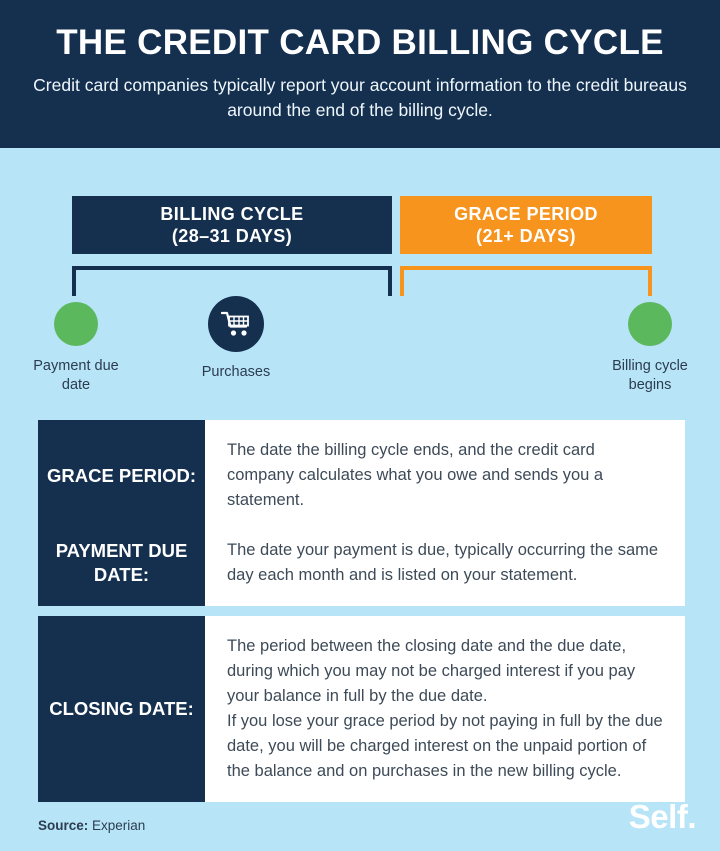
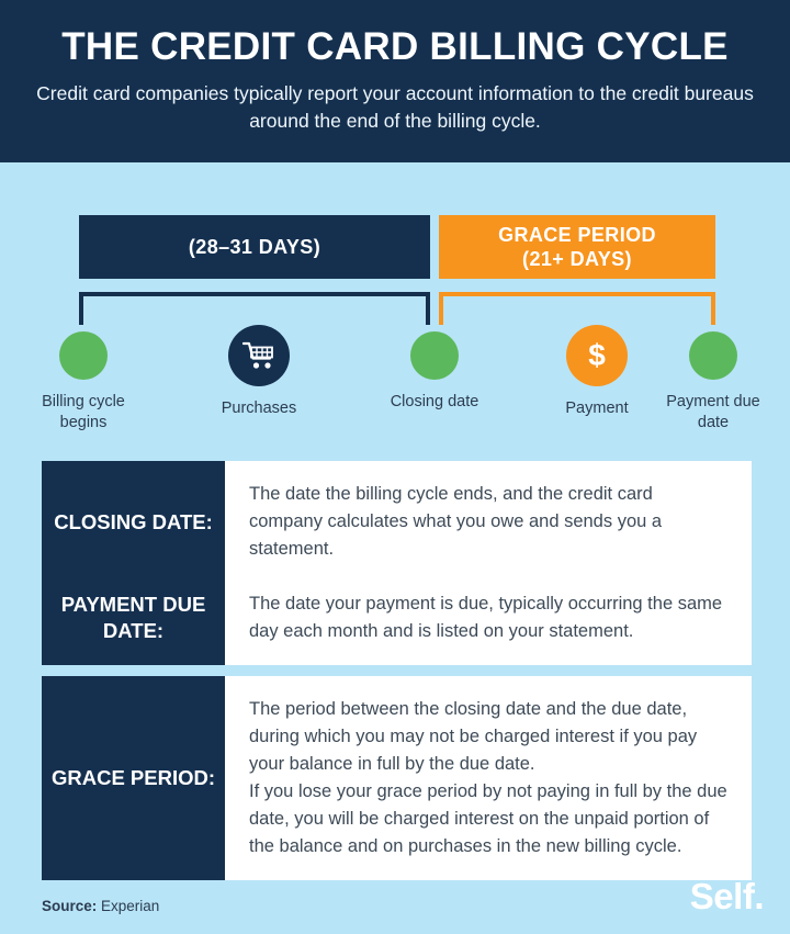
  THE CREDIT CARD BILLING CYCLE
  Credit card companies typically report your account information to the credit bureaus around the end of the billing cycle.
- BILLING CYCLE
  (28–31 DAYS)
  GRACE PERIOD
  (21+ DAYS)
- Payment due date
+ Billing cycle begins
  Purchases
+ Closing date
+ $
+ Payment
- Billing cycle begins
+ Payment due date
- GRACE PERIOD:
+ CLOSING DATE:
  The date the billing cycle ends, and the credit card company calculates what you owe and sends you a statement.
  PAYMENT DUE DATE:
  The date your payment is due, typically occurring the same day each month and is listed on your statement.
- CLOSING DATE:
+ GRACE PERIOD:
  The period between the closing date and the due date, during which you may not be charged interest if you pay your balance in full by the due date.
  If you lose your grace period by not paying in full by the due date, you will be charged interest on the unpaid portion of the balance and on purchases in the new billing cycle.
  Source: Experian
  Self.
